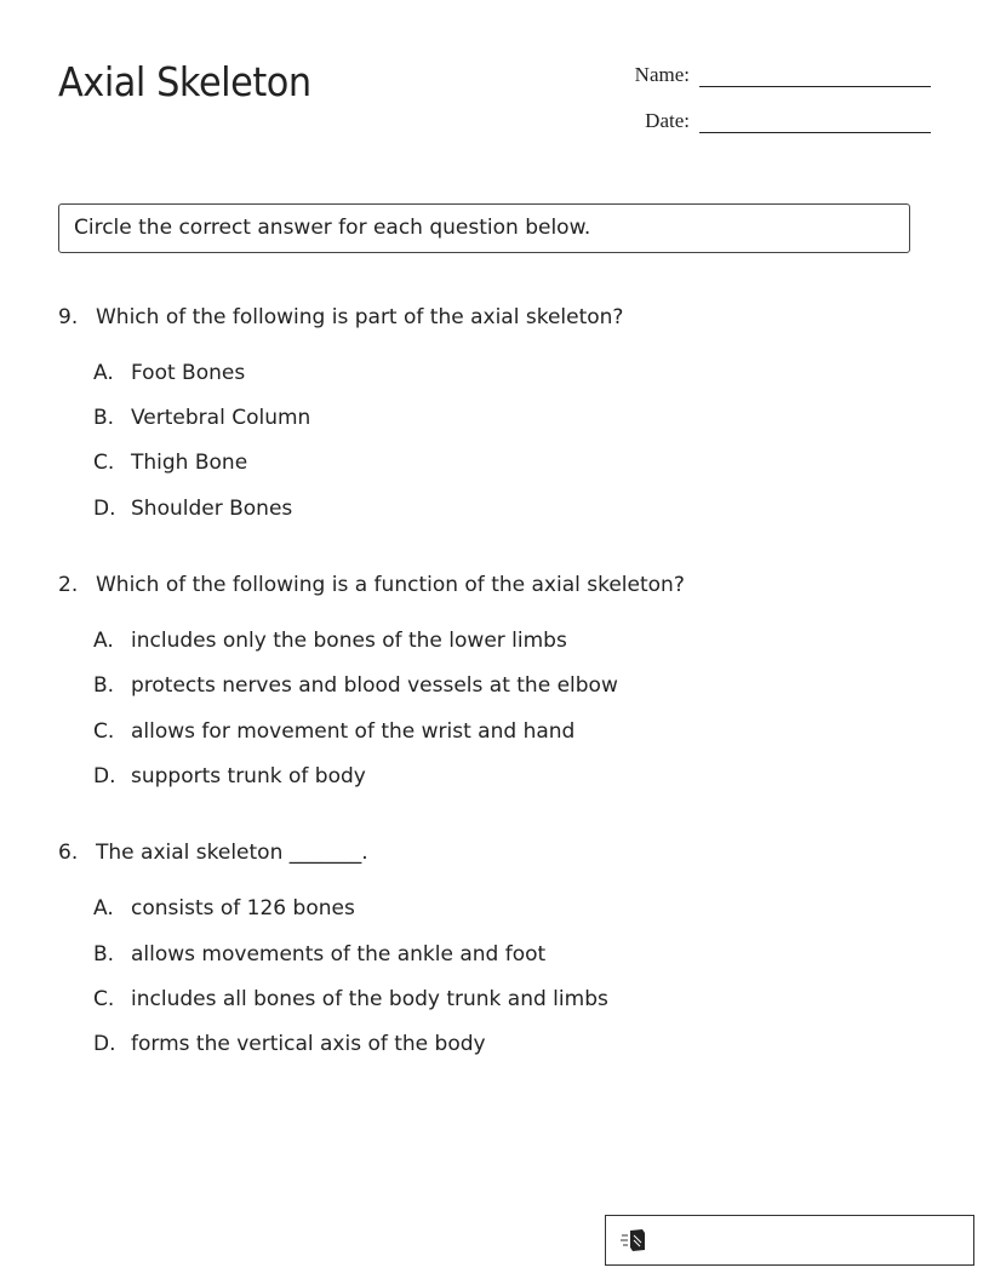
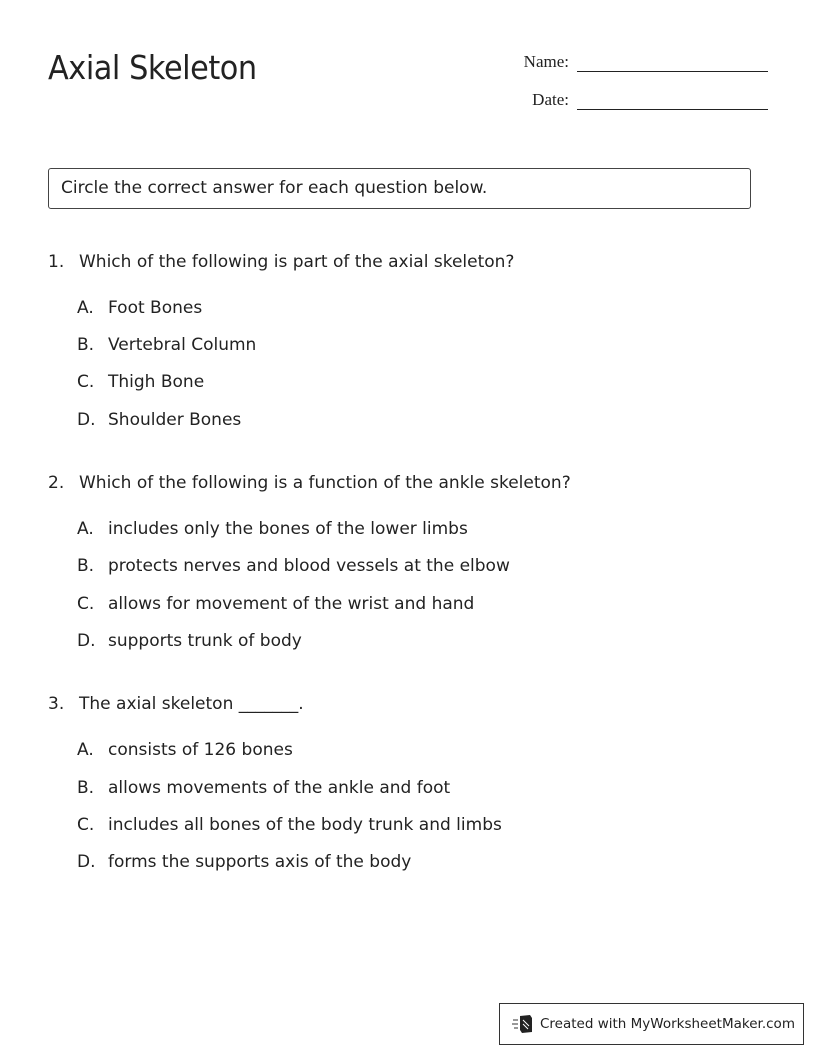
  Axial Skeleton
  Name:
  Date:
  Circle the correct answer for each question below.
- 9. Which of the following is part of the axial skeleton?
+ 1. Which of the following is part of the axial skeleton?
  A. Foot Bones
  B. Vertebral Column
  C. Thigh Bone
  D. Shoulder Bones
- 2. Which of the following is a function of the axial skeleton?
+ 2. Which of the following is a function of the ankle skeleton?
  A. includes only the bones of the lower limbs
  B. protects nerves and blood vessels at the elbow
  C. allows for movement of the wrist and hand
  D. supports trunk of body
- 6. The axial skeleton _______.
+ 3. The axial skeleton _______.
  A. consists of 126 bones
  B. allows movements of the ankle and foot
  C. includes all bones of the body trunk and limbs
- D. forms the vertical axis of the body
+ D. forms the supports axis of the body
+ Created with MyWorksheetMaker.com
